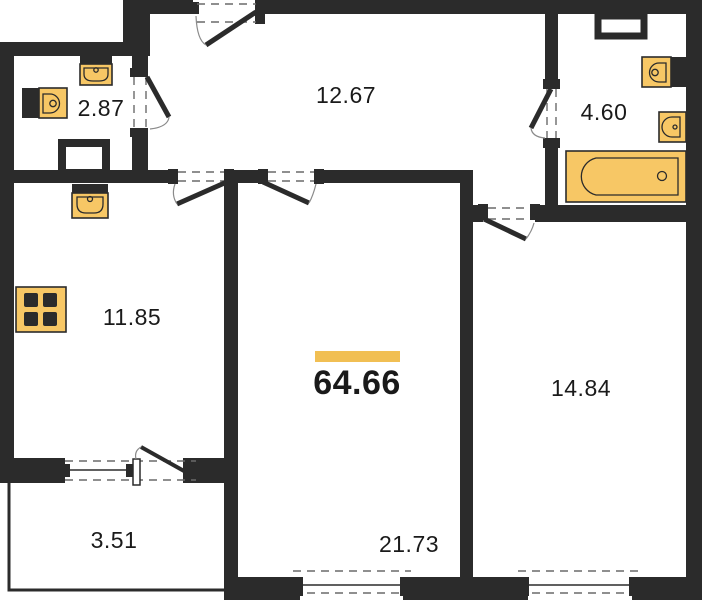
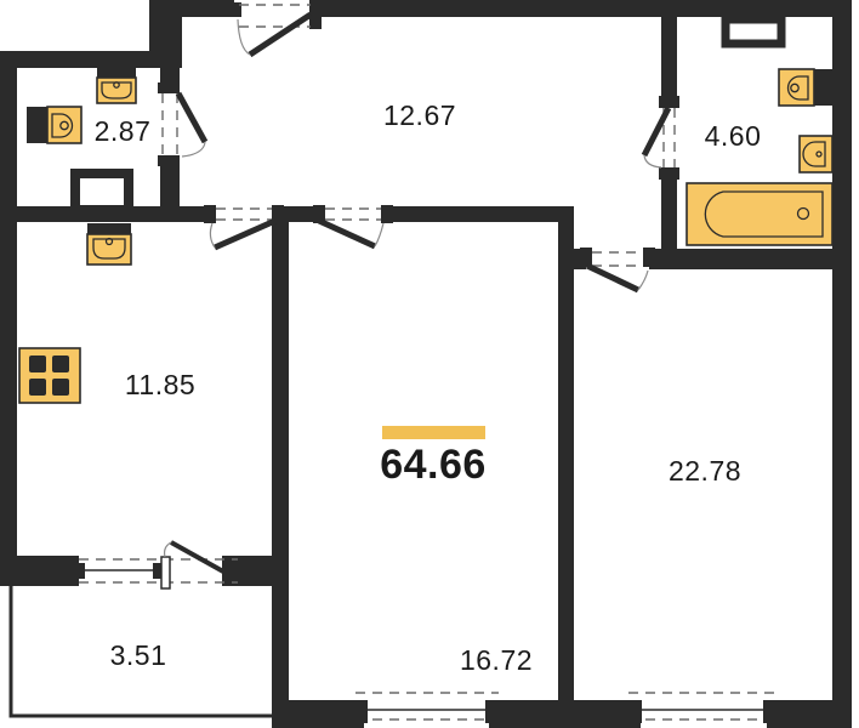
  2.87
  12.67
  4.60
  11.85
- 21.73
+ 16.72
- 14.84
+ 22.78
  3.51
  64.66
